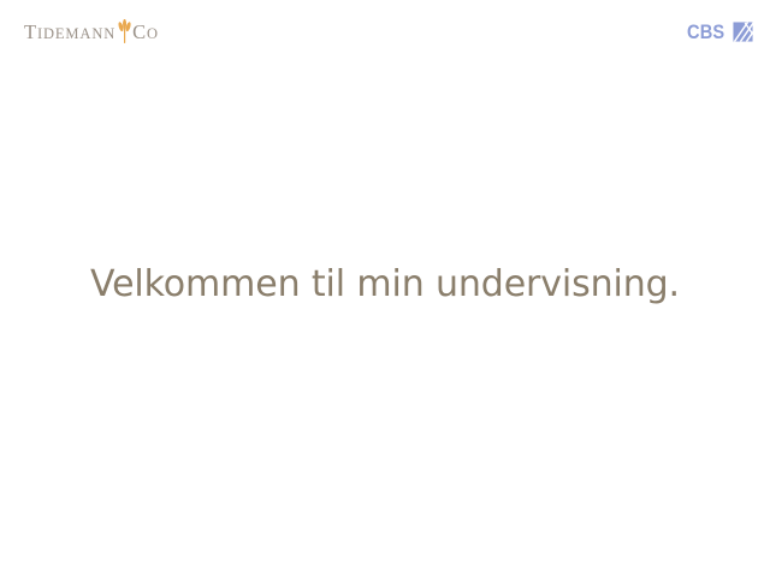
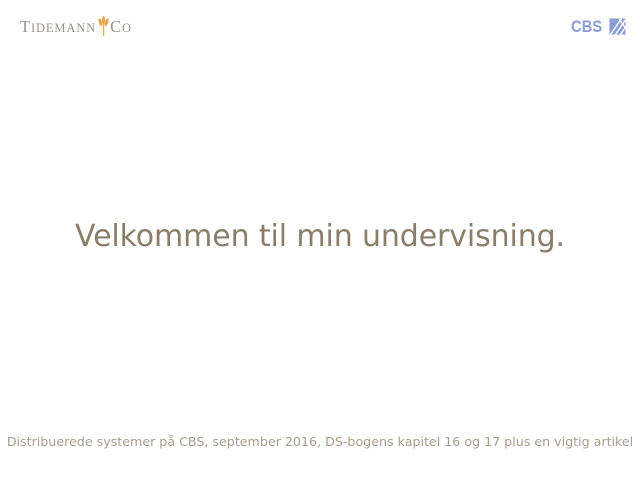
  TIDEMANN
  CO
  CBS
  Velkommen til min undervisning.
+ Distribuerede systemer på CBS, september 2016, DS-bogens kapitel 16 og 17 plus en vigtig artikel
